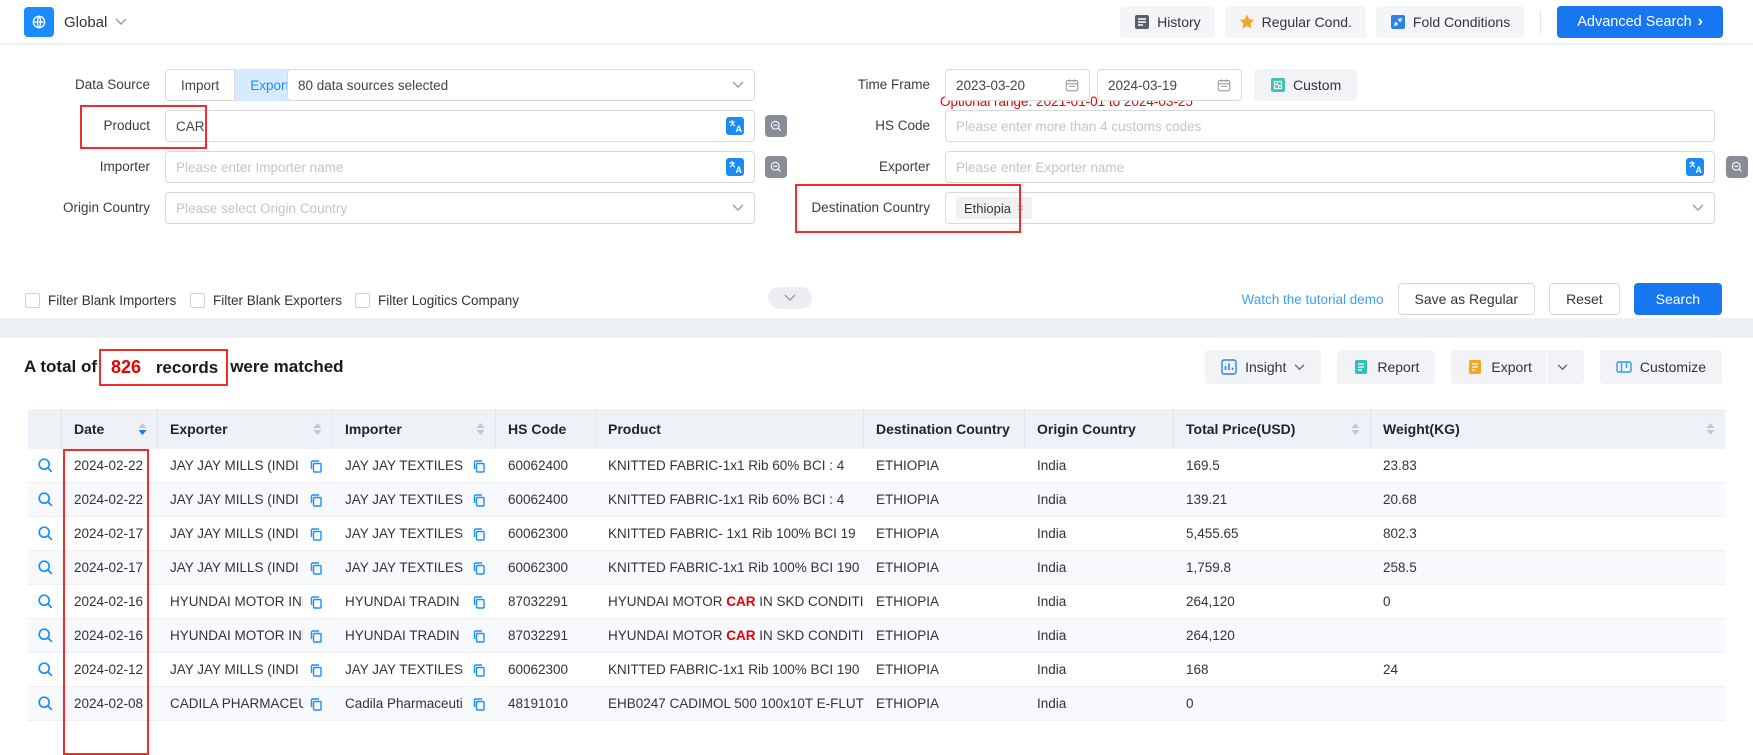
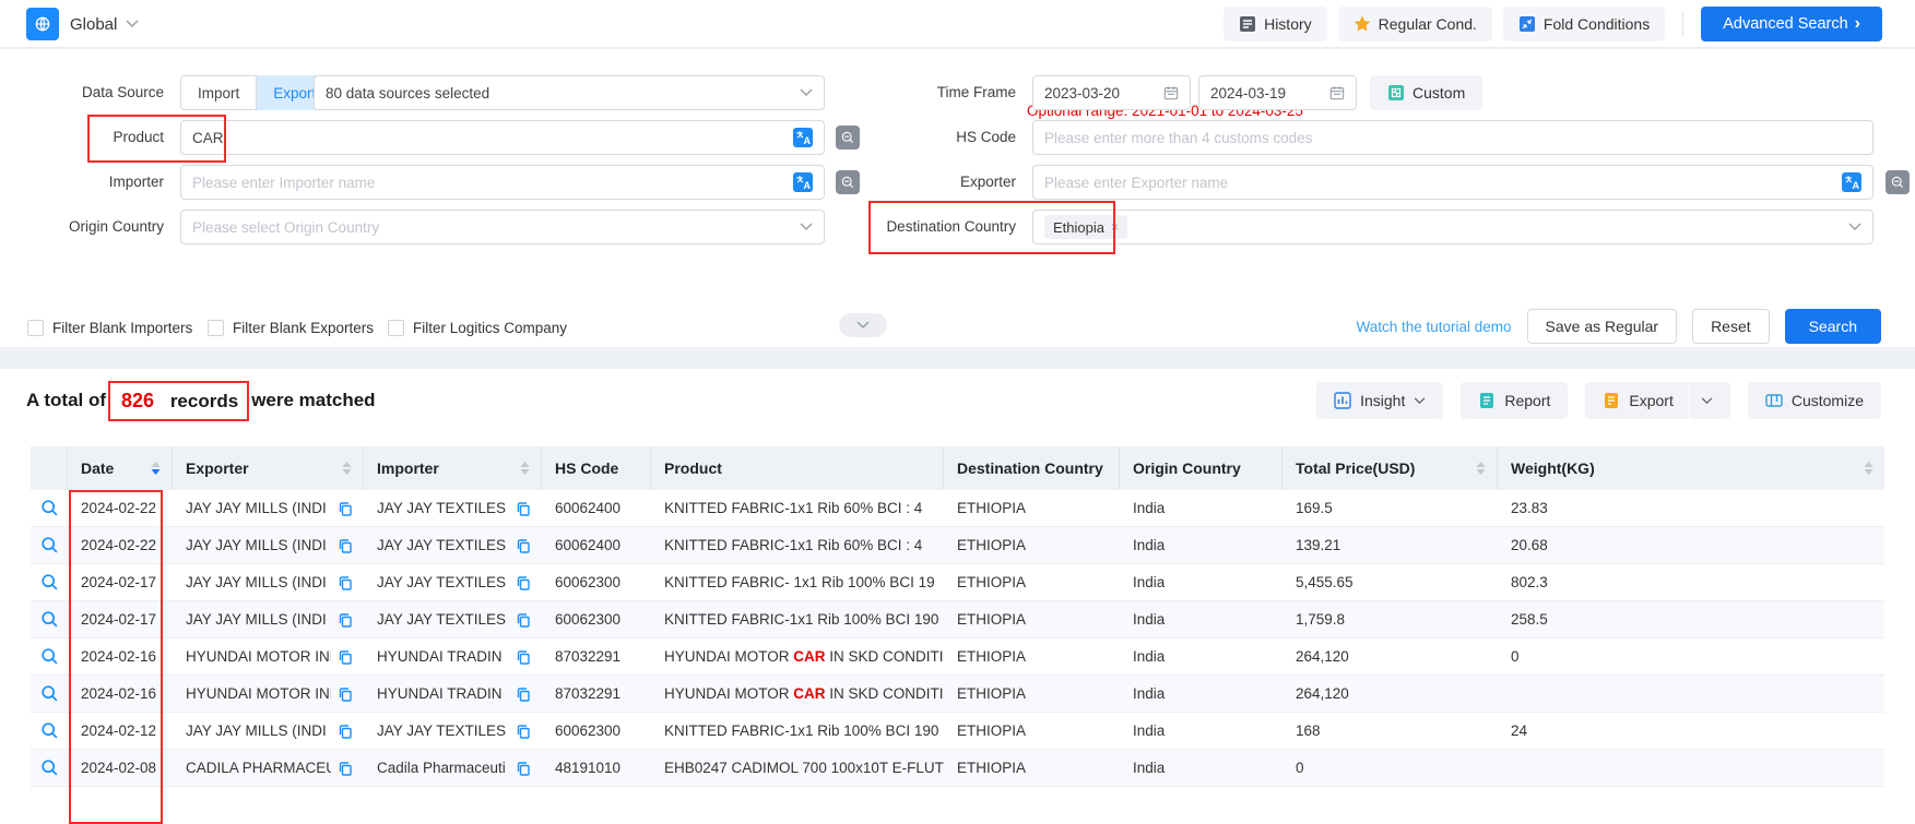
  Global
  History
  Regular Cond.
  Fold Conditions
  Advanced Search
  ›
  Optional range: 2021-01-01 to 2024-03-25
  Data Source
  Import
  Expor
  80 data sources selected
  Time Frame
  2023-03-20
  2024-03-19
  Custom
  Product
  CAR
  A
  HS Code
  Please enter more than 4 customs codes
  Importer
  Please enter Importer name
  A
  Exporter
  Please enter Exporter name
  A
  Origin Country
  Please select Origin Country
  Destination Country
  Ethiopia
  ×
  Filter Blank Importers
  Filter Blank Exporters
  Filter Logitics Company
  Watch the tutorial demo
  Save as Regular
  Reset
  Search
  A total of
  826 records
  were matched
  Insight
  Report
  Export
  Customize
  Date
  Exporter
  Importer
  HS Code
  Product
  Destination Country
  Origin Country
  Total Price(USD)
  Weight(KG)
  2024-02-22
  JAY JAY MILLS (INDI
  JAY JAY TEXTILES
  60062400
  KNITTED FABRIC-1x1 Rib 60% BCI : 4
  ETHIOPIA
  India
  169.5
  23.83
  2024-02-22
  JAY JAY MILLS (INDI
  JAY JAY TEXTILES
  60062400
  KNITTED FABRIC-1x1 Rib 60% BCI : 4
  ETHIOPIA
  India
  139.21
  20.68
  2024-02-17
  JAY JAY MILLS (INDI
  JAY JAY TEXTILES
  60062300
  KNITTED FABRIC- 1x1 Rib 100% BCI 19
  ETHIOPIA
  India
  5,455.65
  802.3
  2024-02-17
  JAY JAY MILLS (INDI
  JAY JAY TEXTILES
  60062300
  KNITTED FABRIC-1x1 Rib 100% BCI 190
  ETHIOPIA
  India
  1,759.8
  258.5
  2024-02-16
  HYUNDAI MOTOR IN
  HYUNDAI TRADIN
  87032291
  HYUNDAI MOTOR CAR IN SKD CONDITI
  ETHIOPIA
  India
  264,120
  0
  2024-02-16
  HYUNDAI MOTOR IN
  HYUNDAI TRADIN
  87032291
  HYUNDAI MOTOR CAR IN SKD CONDITI
  ETHIOPIA
  India
  264,120
  2024-02-12
  JAY JAY MILLS (INDI
  JAY JAY TEXTILES
  60062300
  KNITTED FABRIC-1x1 Rib 100% BCI 190
  ETHIOPIA
  India
  168
  24
  2024-02-08
  CADILA PHARMACE
  Cadila Pharmaceuti
  48191010
- EHB0247 CADIMOL 500 100x10T E-FLUT
+ EHB0247 CADIMOL 700 100x10T E-FLUT
  ETHIOPIA
  India
  0
